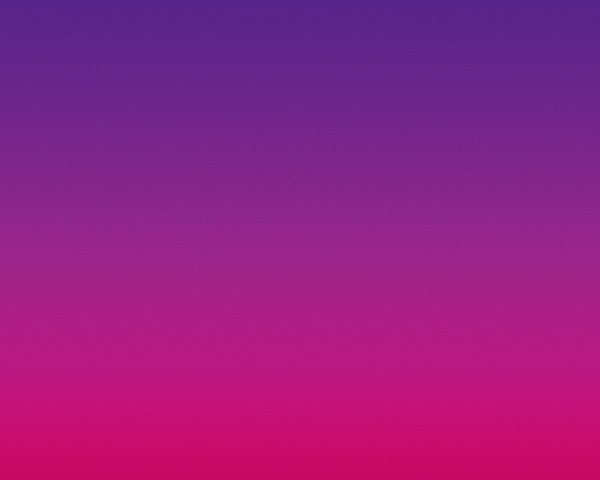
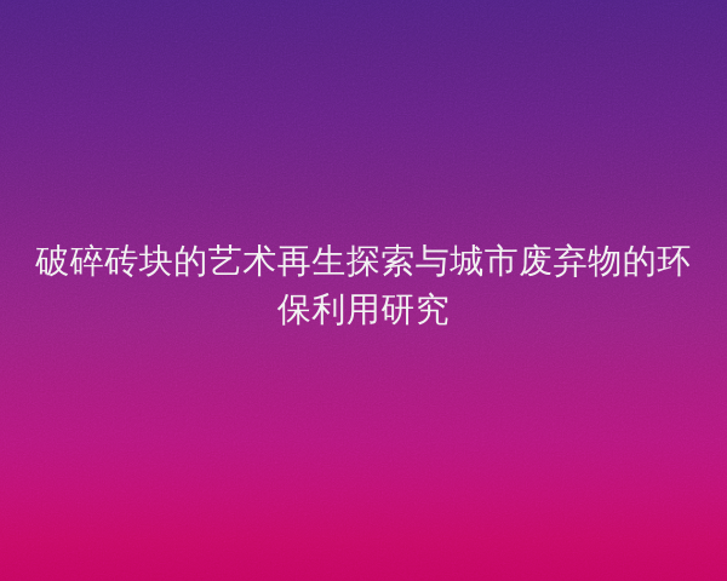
+ 破碎砖块的艺术再生探索与城市废弃物的环保利用研究
